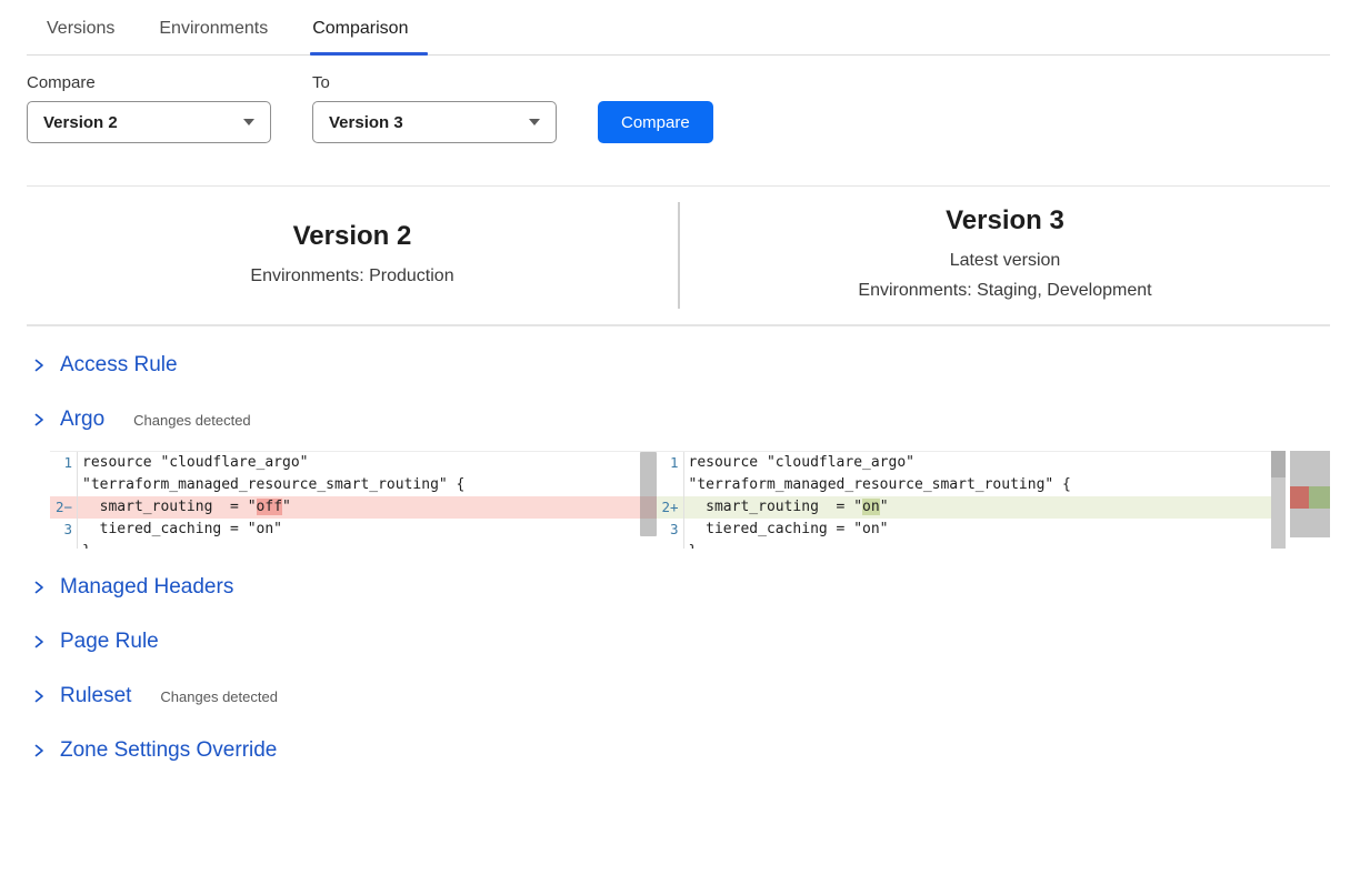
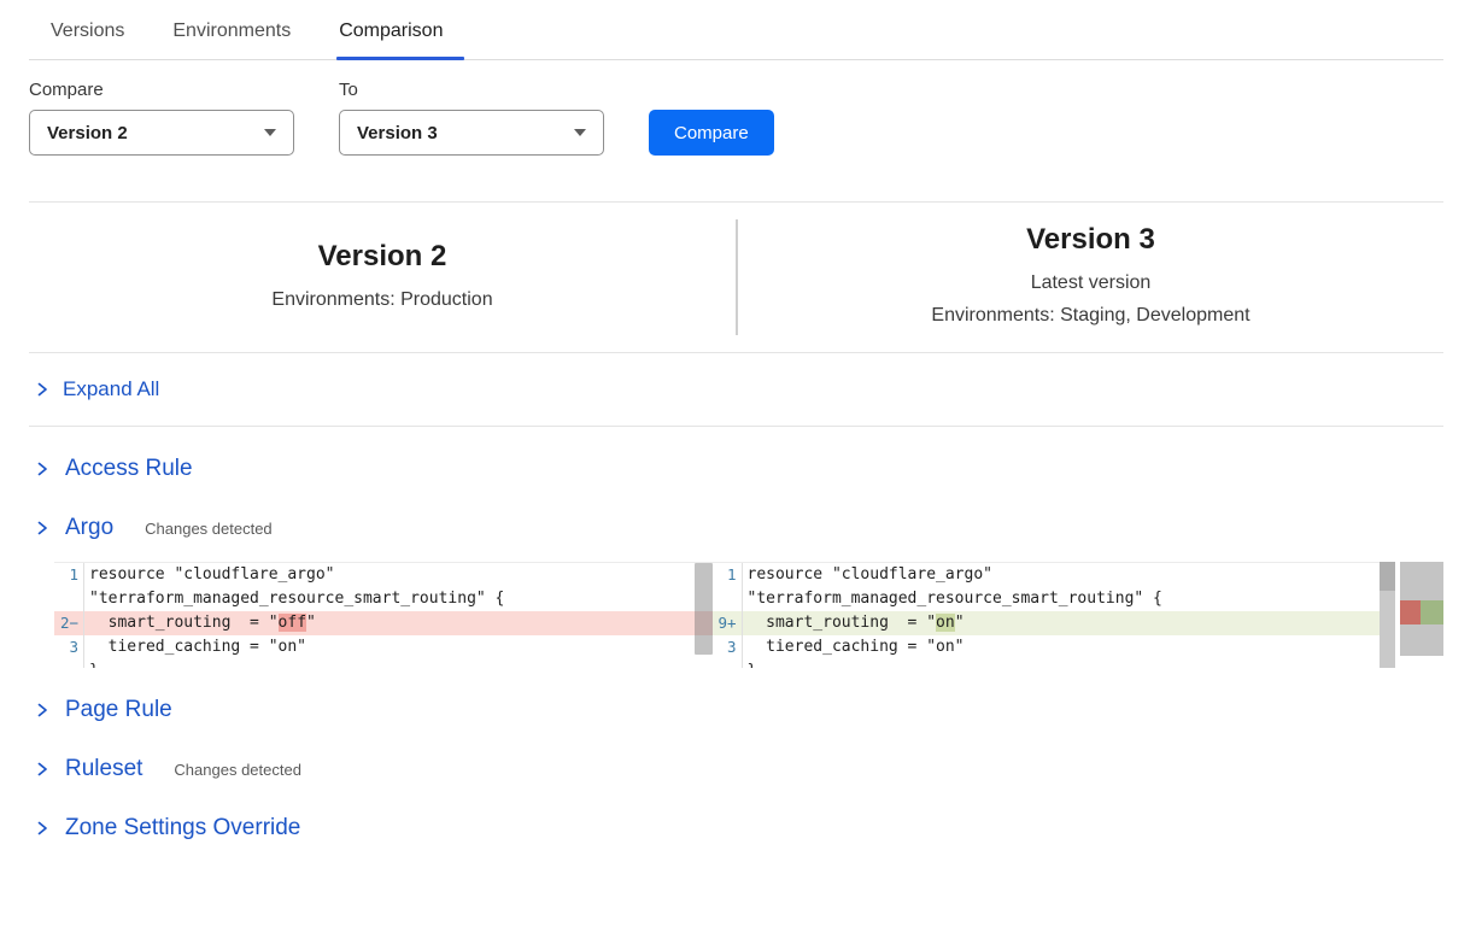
  Versions
  Environments
  Comparison
  Compare
  Version 2
  To
  Version 3
  Compare
  Version 2
  Environments: Production
  Version 3
  Latest version
  Environments: Staging, Development
+ Expand All
  Access Rule
  Argo
  Changes detected
  1
  resource "cloudflare_argo"
  "terraform_managed_resource_smart_routing" {
  2−
  smart_routing = "off"
  3
  tiered_caching = "on"
  1
  resource "cloudflare_argo"
  "terraform_managed_resource_smart_routing" {
- 2+
+ 9+
  smart_routing = "on"
  3
  tiered_caching = "on"
- Managed Headers
  Page Rule
  Ruleset
  Changes detected
  Zone Settings Override
